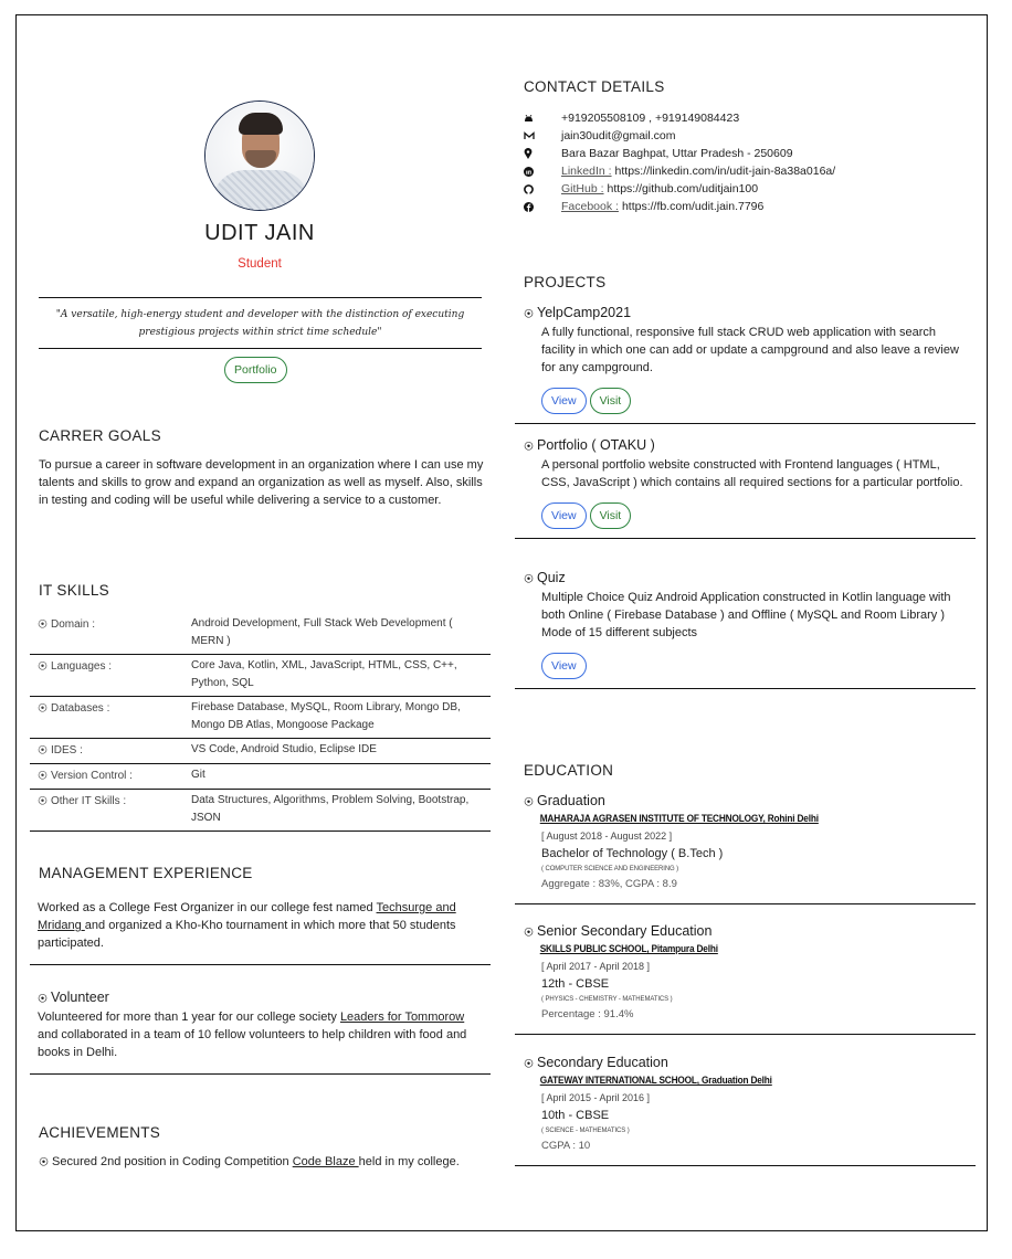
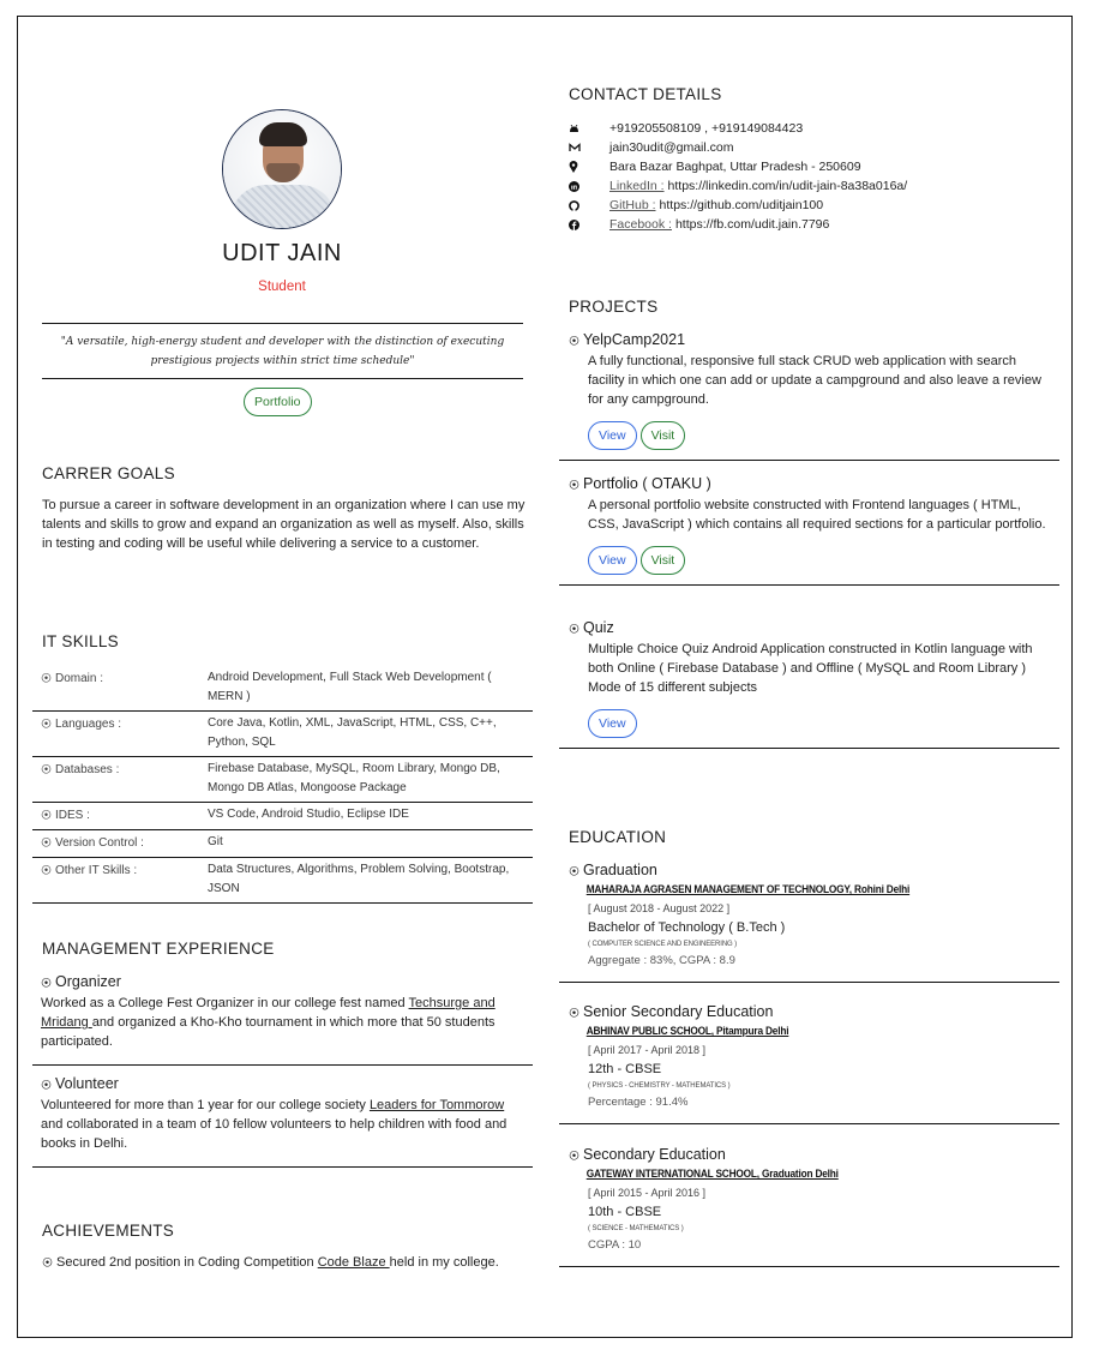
  UDIT JAIN
  Student
  "A versatile, high-energy student and developer with the distinction of executing prestigious projects within strict time schedule"
  Portfolio
  CARRER GOALS
  To pursue a career in software development in an organization where I can use my talents and skills to grow and expand an organization as well as myself. Also, skills in testing and coding will be useful while delivering a service to a customer.
  IT SKILLS
  ⦿ Domain :
  Android Development, Full Stack Web Development ( MERN )
  ⦿ Languages :
  Core Java, Kotlin, XML, JavaScript, HTML, CSS, C++, Python, SQL
  ⦿ Databases :
  Firebase Database, MySQL, Room Library, Mongo DB, Mongo DB Atlas, Mongoose Package
  ⦿ IDES :
  VS Code, Android Studio, Eclipse IDE
  ⦿ Version Control :
  Git
  ⦿ Other IT Skills :
  Data Structures, Algorithms, Problem Solving, Bootstrap, JSON
  MANAGEMENT EXPERIENCE
+ ⦿ Organizer
  Worked as a College Fest Organizer in our college fest named Techsurge and Mridang and organized a Kho-Kho tournament in which more that 50 students participated.
  ⦿ Volunteer
  Volunteered for more than 1 year for our college society Leaders for Tommorow and collaborated in a team of 10 fellow volunteers to help children with food and books in Delhi.
  ACHIEVEMENTS
  ⦿ Secured 2nd position in Coding Competition Code Blaze held in my college.
  CONTACT DETAILS
  +919205508109 , +919149084423
  jain30udit@gmail.com
  Bara Bazar Baghpat, Uttar Pradesh - 250609
  LinkedIn :
  https://linkedin.com/in/udit-jain-8a38a016a/
  GitHub :
  https://github.com/uditjain100
  Facebook :
  https://fb.com/udit.jain.7796
  PROJECTS
  ⦿ YelpCamp2021
  A fully functional, responsive full stack CRUD web application with search facility in which one can add or update a campground and also leave a review for any campground.
  View
  Visit
  ⦿ Portfolio ( OTAKU )
  A personal portfolio website constructed with Frontend languages ( HTML, CSS, JavaScript ) which contains all required sections for a particular portfolio.
  View
  Visit
  ⦿ Quiz
  Multiple Choice Quiz Android Application constructed in Kotlin language with both Online ( Firebase Database ) and Offline ( MySQL and Room Library ) Mode of 15 different subjects
  View
  EDUCATION
  ⦿ Graduation
- MAHARAJA AGRASEN INSTITUTE OF TECHNOLOGY, Rohini Delhi
+ MAHARAJA AGRASEN MANAGEMENT OF TECHNOLOGY, Rohini Delhi
  [ August 2018 - August 2022 ]
  Bachelor of Technology ( B.Tech )
  Aggregate : 83%, CGPA : 8.9
  ⦿ Senior Secondary Education
- SKILLS PUBLIC SCHOOL, Pitampura Delhi
+ ABHINAV PUBLIC SCHOOL, Pitampura Delhi
  [ April 2017 - April 2018 ]
  12th - CBSE
  Percentage : 91.4%
  ⦿ Secondary Education
  GATEWAY INTERNATIONAL SCHOOL, Graduation Delhi
  [ April 2015 - April 2016 ]
  10th - CBSE
  CGPA : 10
